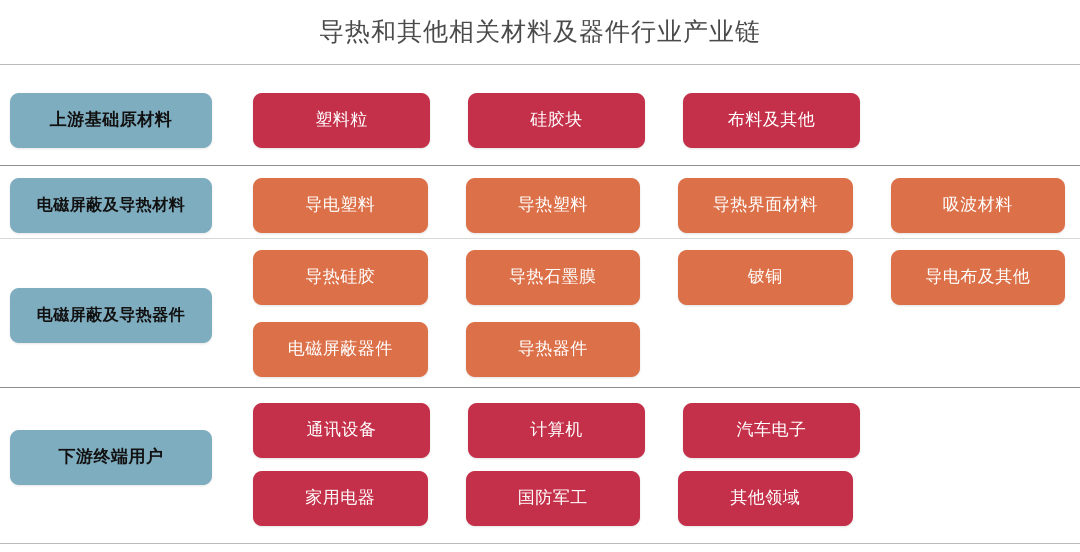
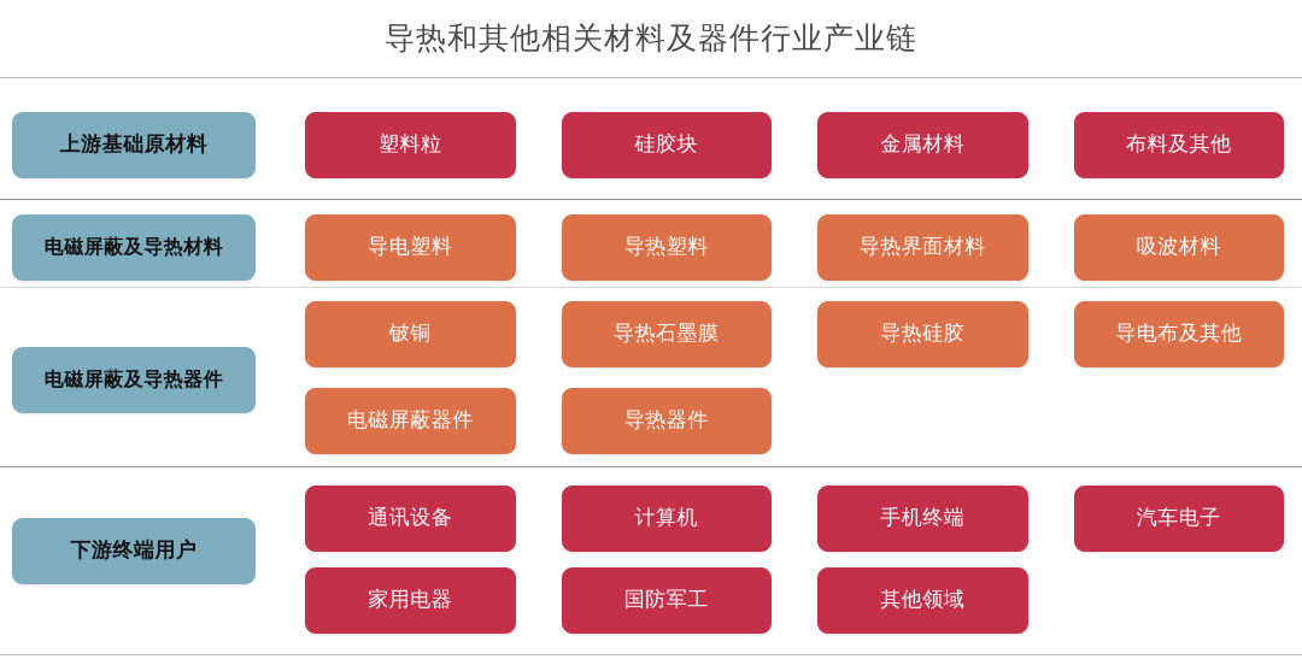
  导热和其他相关材料及器件行业产业链
  上游基础原材料
  塑料粒
  硅胶块
+ 金属材料
  布料及其他
  电磁屏蔽及导热材料
  导电塑料
  导热塑料
  导热界面材料
  吸波材料
  电磁屏蔽及导热器件
- 导热硅胶
+ 铍铜
  导热石墨膜
- 铍铜
+ 导热硅胶
  导电布及其他
  电磁屏蔽器件
  导热器件
  下游终端用户
  通讯设备
  计算机
+ 手机终端
  汽车电子
  家用电器
  国防军工
  其他领域
